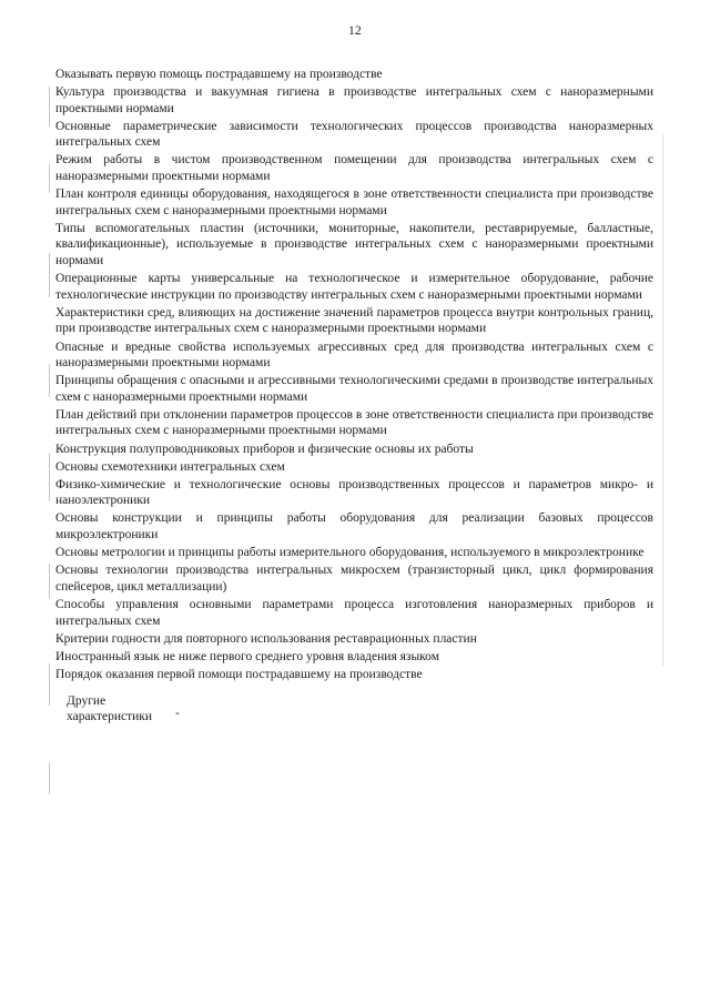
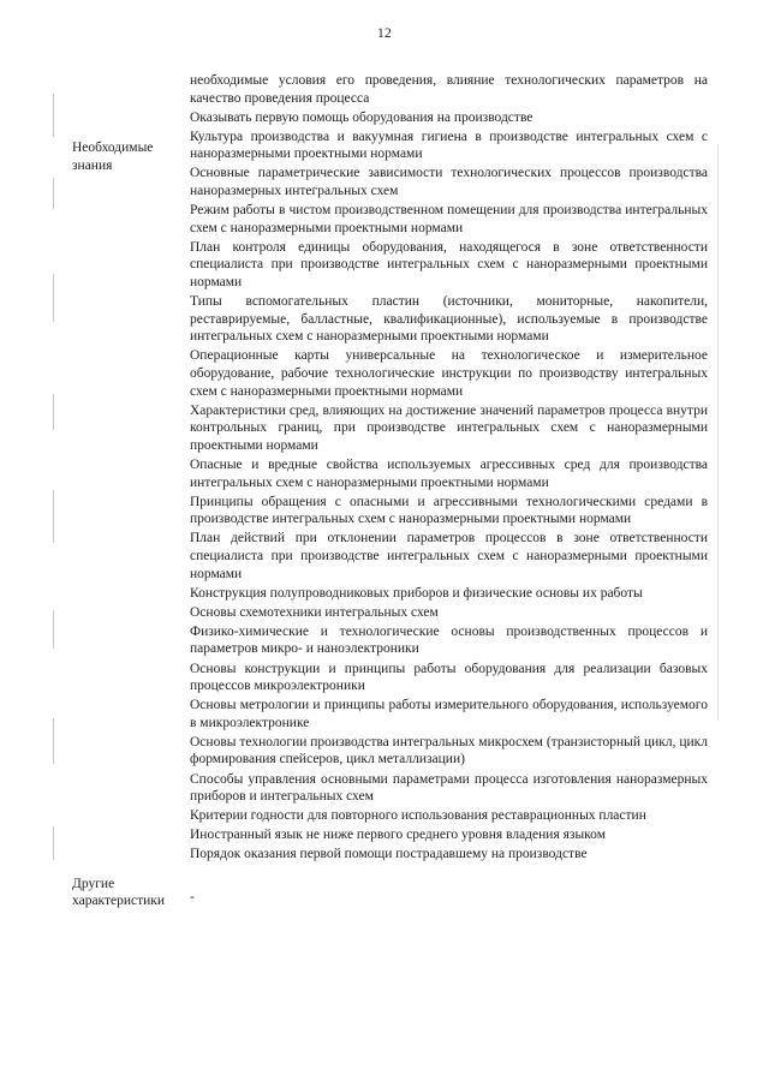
  12
+ Необходимые
+ знания
+ необходимые условия его проведения, влияние технологических параметров на качество проведения процесса
- Оказывать первую помощь пострадавшему на производстве
+ Оказывать первую помощь оборудования на производстве
  Культура производства и вакуумная гигиена в производстве интегральных схем с наноразмерными проектными нормами
  Основные параметрические зависимости технологических процессов производства наноразмерных интегральных схем
  Режим работы в чистом производственном помещении для производства интегральных схем с наноразмерными проектными нормами
  План контроля единицы оборудования, находящегося в зоне ответственности специалиста при производстве интегральных схем с наноразмерными проектными нормами
  Типы вспомогательных пластин (источники, мониторные, накопители, реставрируемые, балластные, квалификационные), используемые в производстве интегральных схем с наноразмерными проектными нормами
  Операционные карты универсальные на технологическое и измерительное оборудование, рабочие технологические инструкции по производству интегральных схем с наноразмерными проектными нормами
  Характеристики сред, влияющих на достижение значений параметров процесса внутри контрольных границ, при производстве интегральных схем с наноразмерными проектными нормами
  Опасные и вредные свойства используемых агрессивных сред для производства интегральных схем с наноразмерными проектными нормами
  Принципы обращения с опасными и агрессивными технологическими средами в производстве интегральных схем с наноразмерными проектными нормами
  План действий при отклонении параметров процессов в зоне ответственности специалиста при производстве интегральных схем с наноразмерными проектными нормами
  Конструкция полупроводниковых приборов и физические основы их работы
  Основы схемотехники интегральных схем
  Физико-химические и технологические основы производственных процессов и параметров микро- и наноэлектроники
  Основы конструкции и принципы работы оборудования для реализации базовых процессов микроэлектроники
  Основы метрологии и принципы работы измерительного оборудования, используемого в микроэлектронике
  Основы технологии производства интегральных микросхем (транзисторный цикл, цикл формирования спейсеров, цикл металлизации)
  Способы управления основными параметрами процесса изготовления наноразмерных приборов и интегральных схем
  Критерии годности для повторного использования реставрационных пластин
  Иностранный язык не ниже первого среднего уровня владения языком
  Порядок оказания первой помощи пострадавшему на производстве
  Другие
  характеристики
  -
